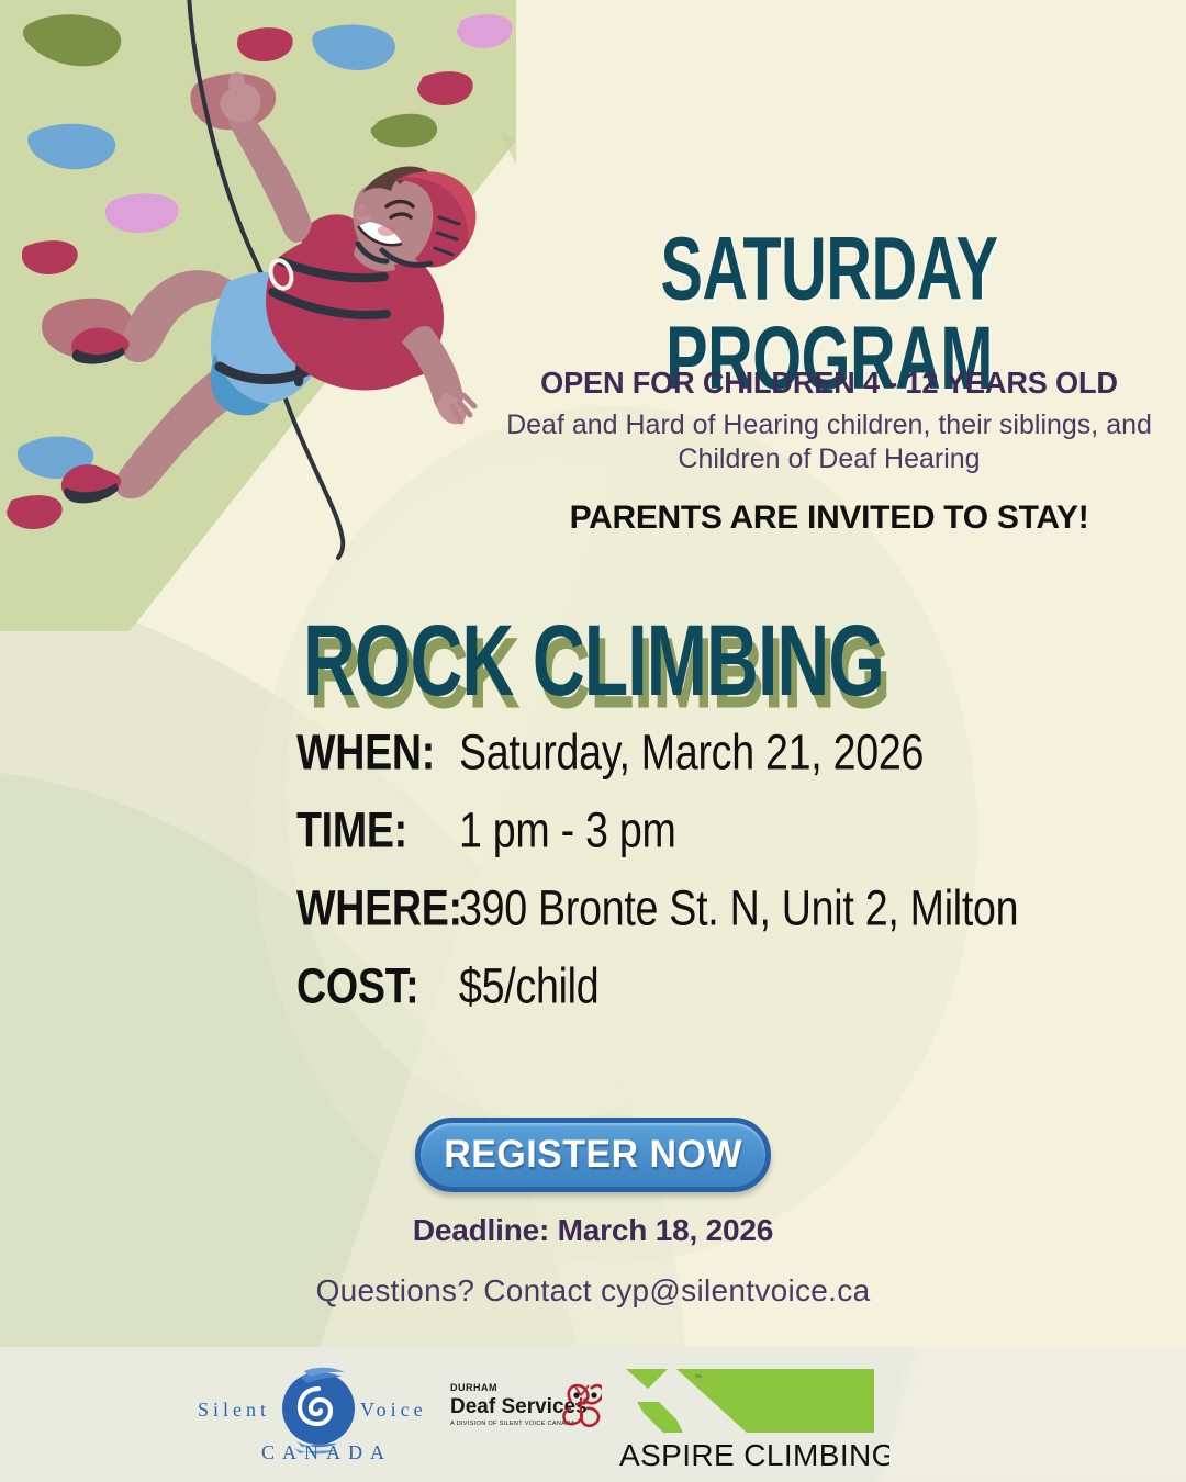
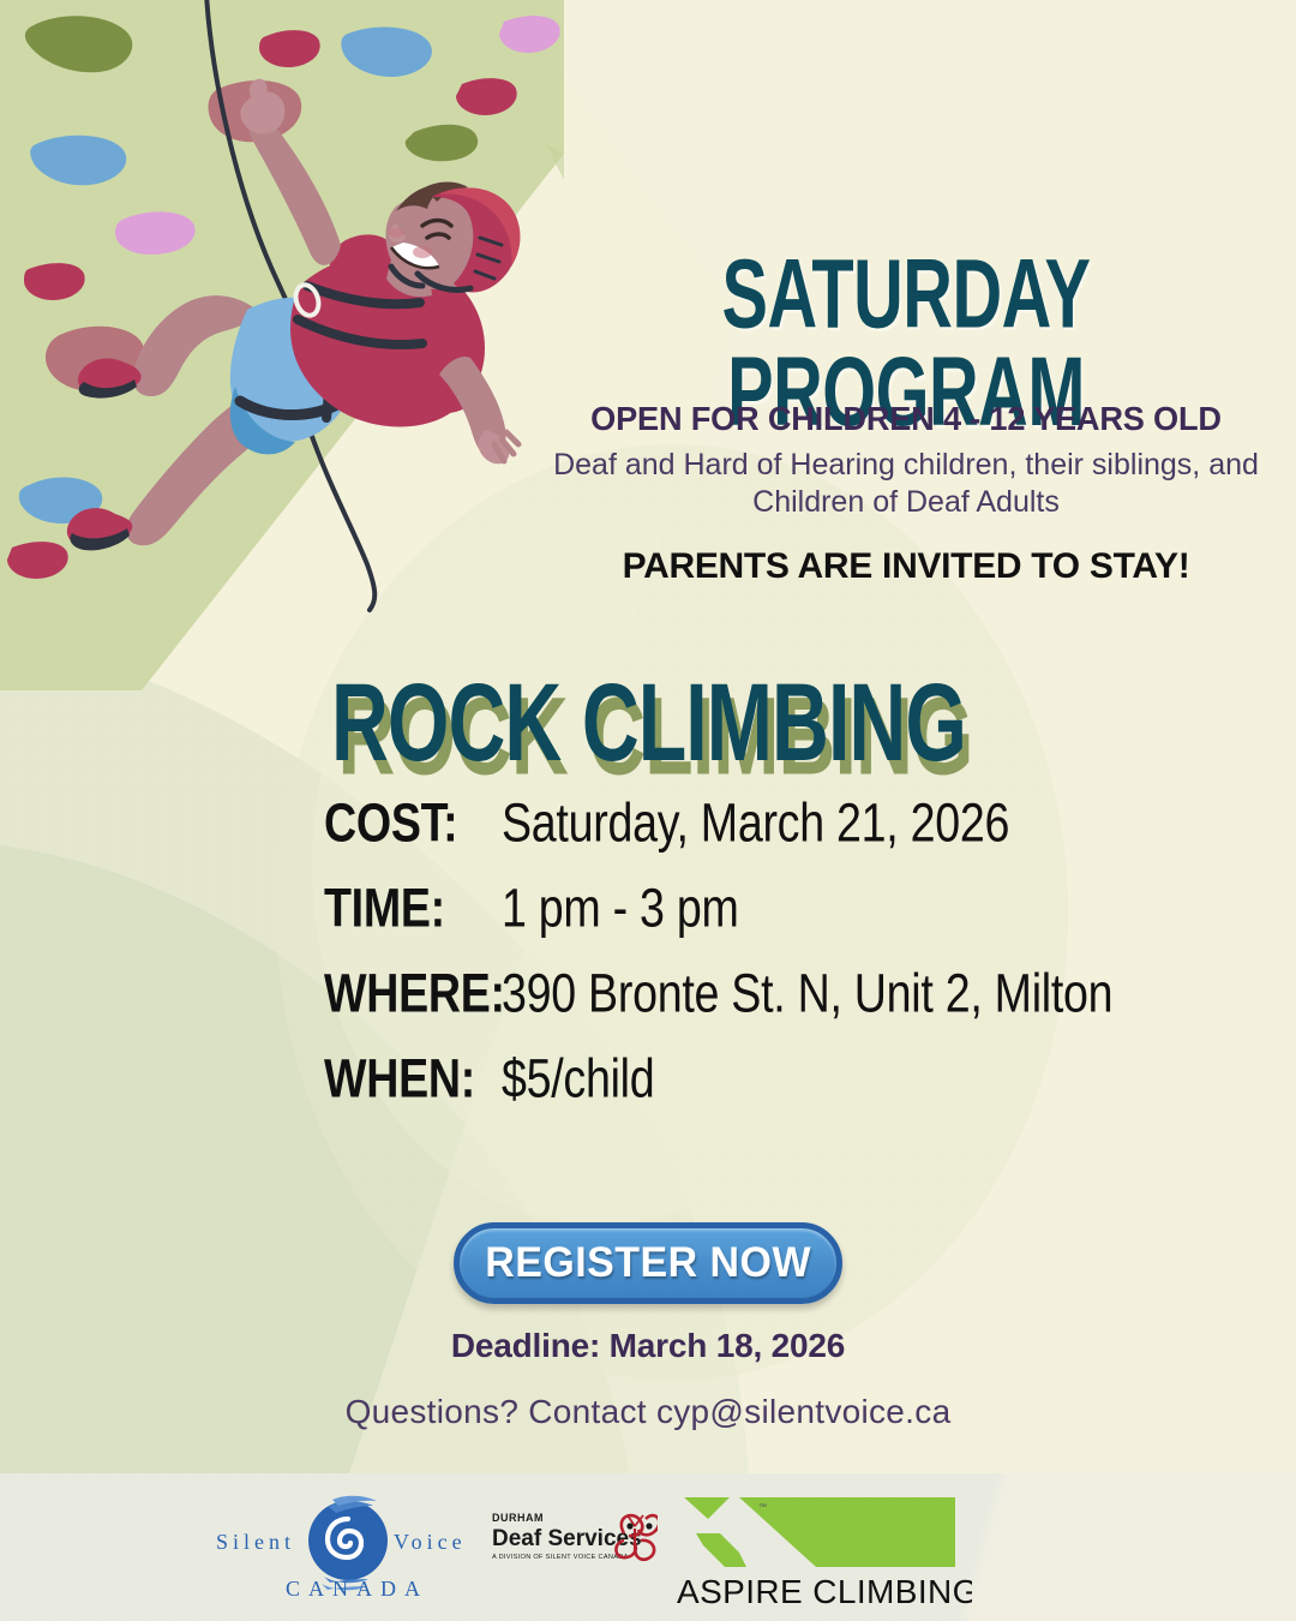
  SATURDAY PROGRAM
  OPEN FOR CHILDREN 4 - 12 YEARS OLD
- Deaf and Hard of Hearing children, their siblings, and Children of Deaf Hearing
+ Deaf and Hard of Hearing children, their siblings, and Children of Deaf Adults
  PARENTS ARE INVITED TO STAY!
  ROCK CLIMBING
  ROCK CLIMBING
- WHEN:
+ COST:
  Saturday, March 21, 2026
  TIME:
  1 pm - 3 pm
  WHERE
  390 Bronte St. N, Unit 2, Milton
- COST:
+ WHEN:
  $5/child
  REGISTER NOW
  Deadline: March 18, 2026
  Questions? Contact cyp@silentvoice.ca
  Silent
  Voice
  CANADA
  DURHAM
  Deaf Service
  ASPIRE CLIMBING
